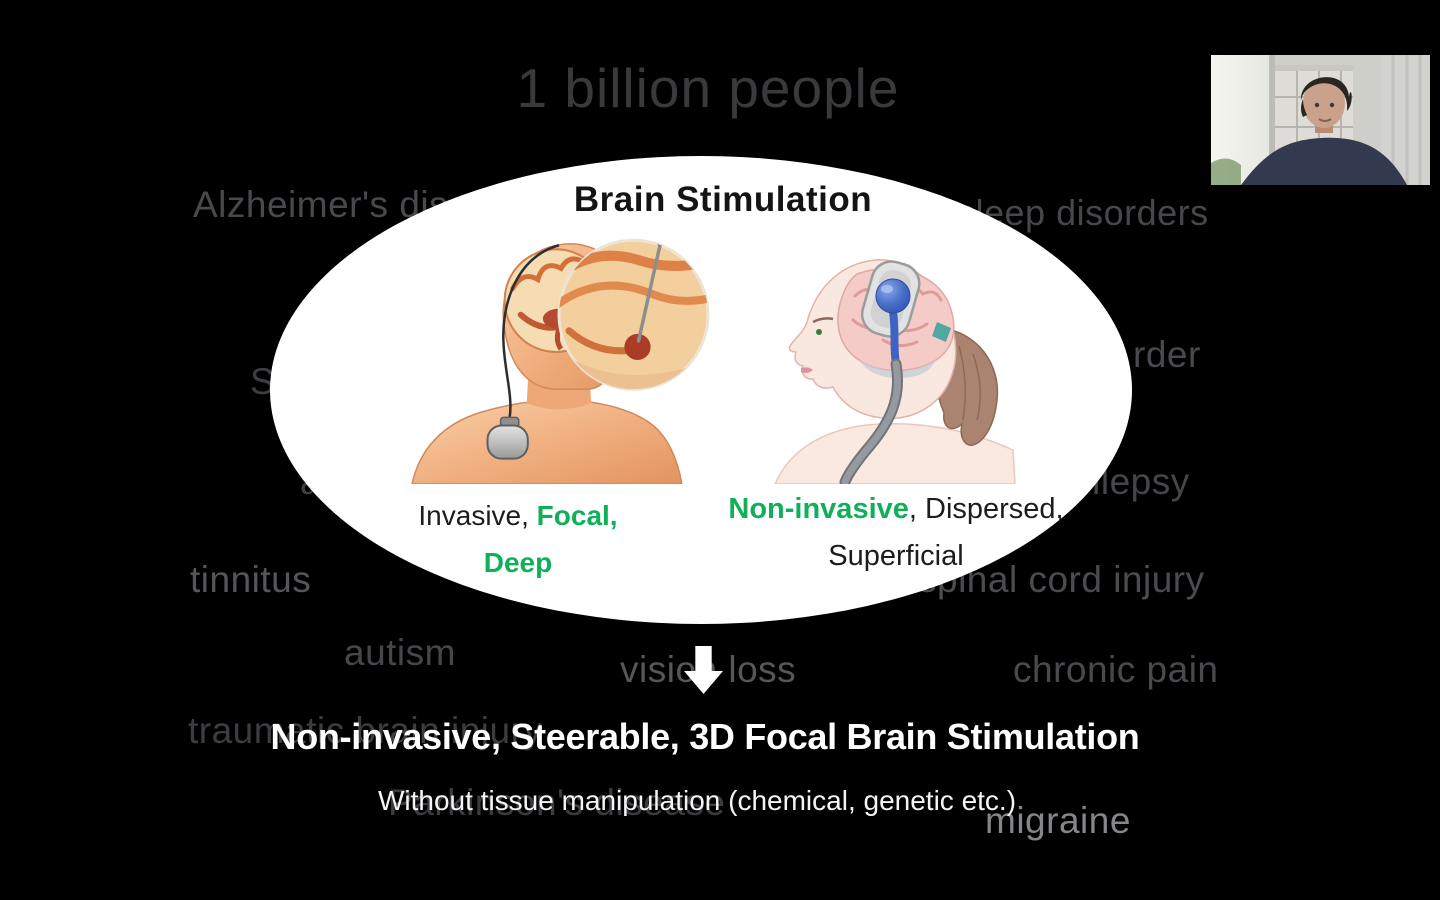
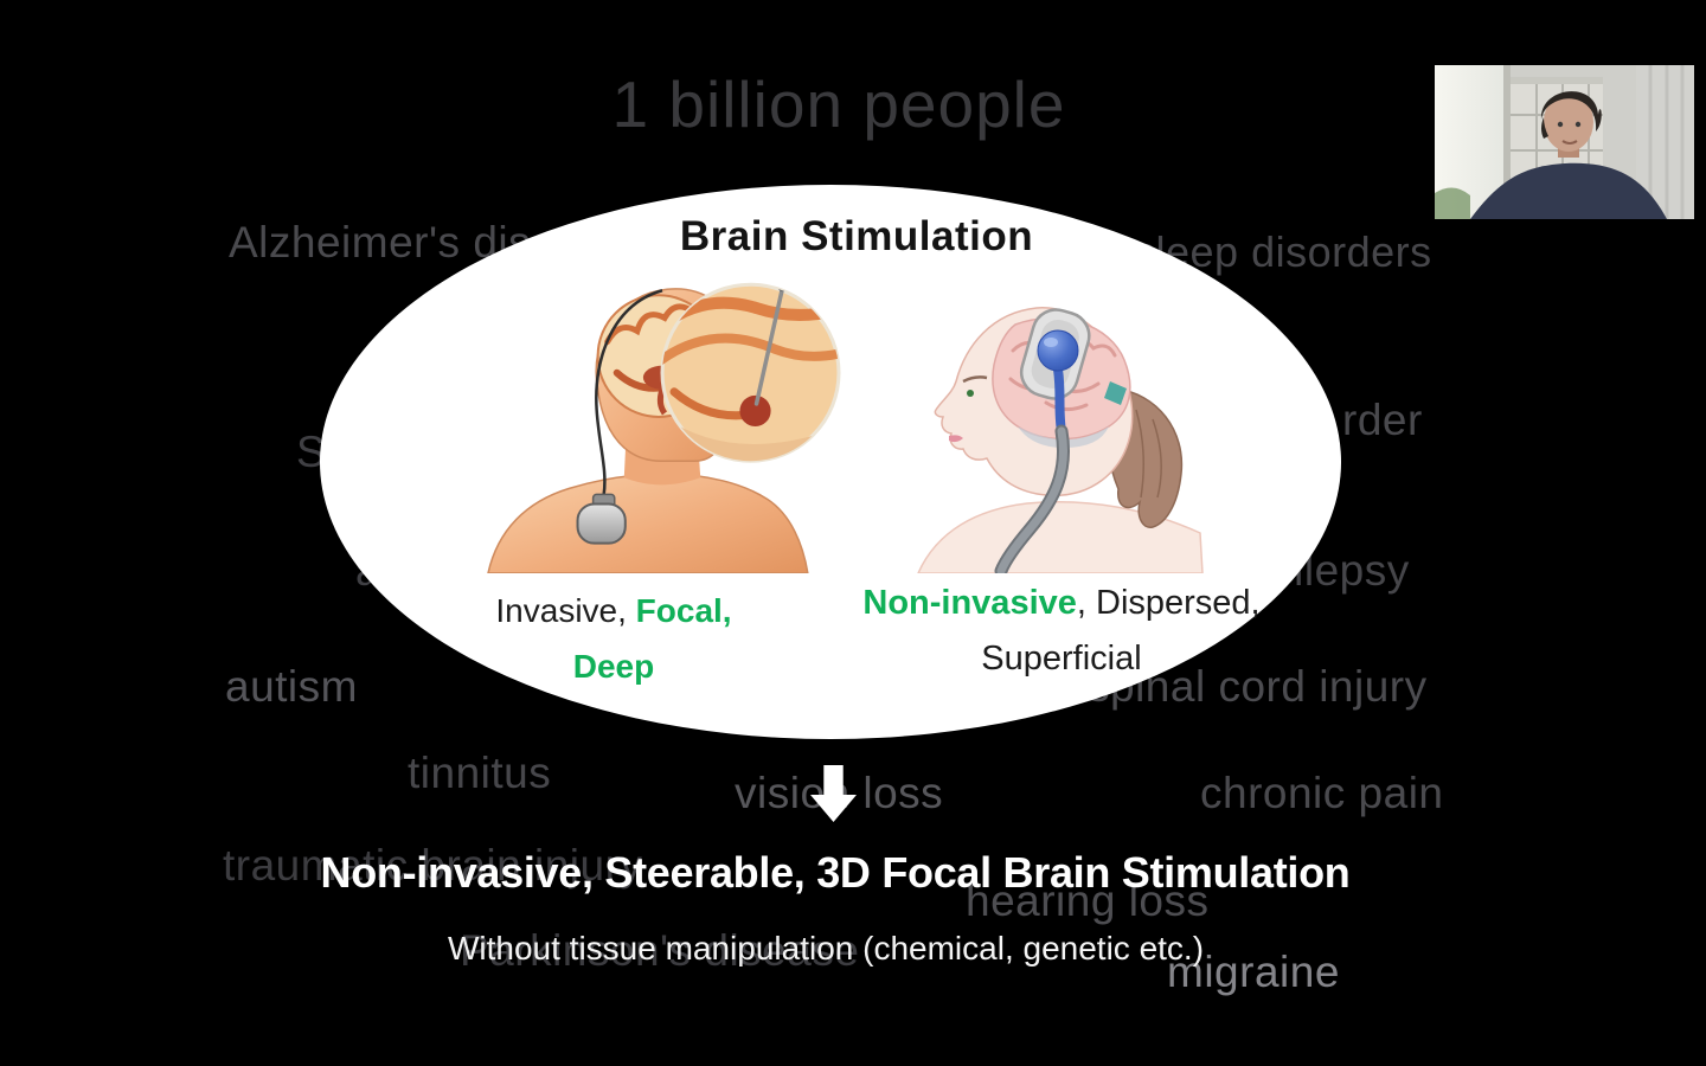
  1 billion people
  Alzheimer's di
  eep disorders
  S
  rder
- tinnitus
+ autism
  inal cord injury
- autism
+ tinnitus
  visio loss
  chronic pain
  traumatic brain injury
+ hearing loss
  Parkinson's disease
  migraine
  Brain Stimulation
  Invasive, Focal,
  Deep
  Non-invasive, Dispersed,
  Superficial
  Non-invasive, Steerable, 3D Focal Brain Stimulation
  Without tissue manipulation (chemical, genetic etc.)
